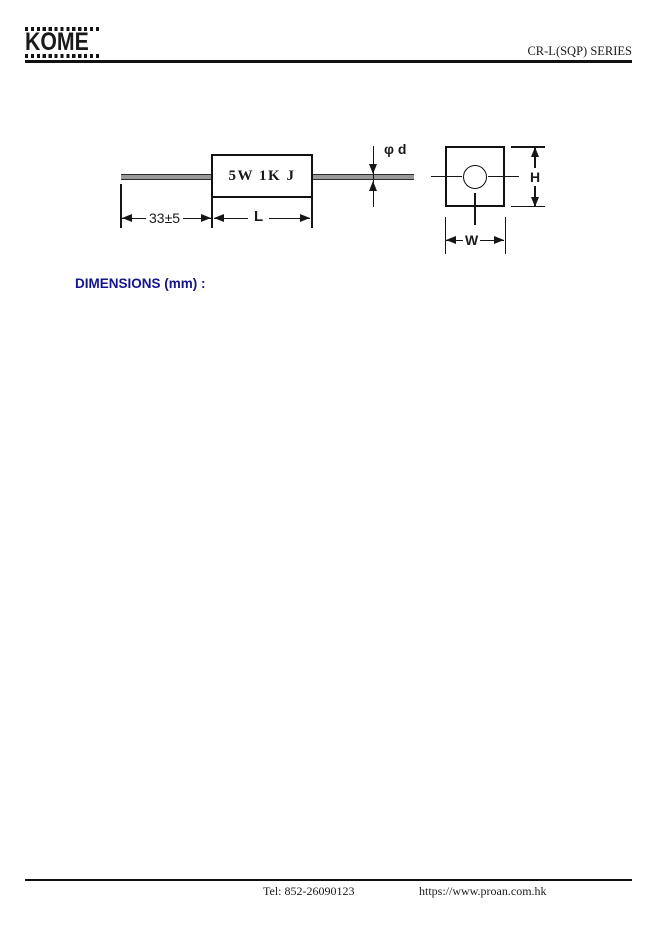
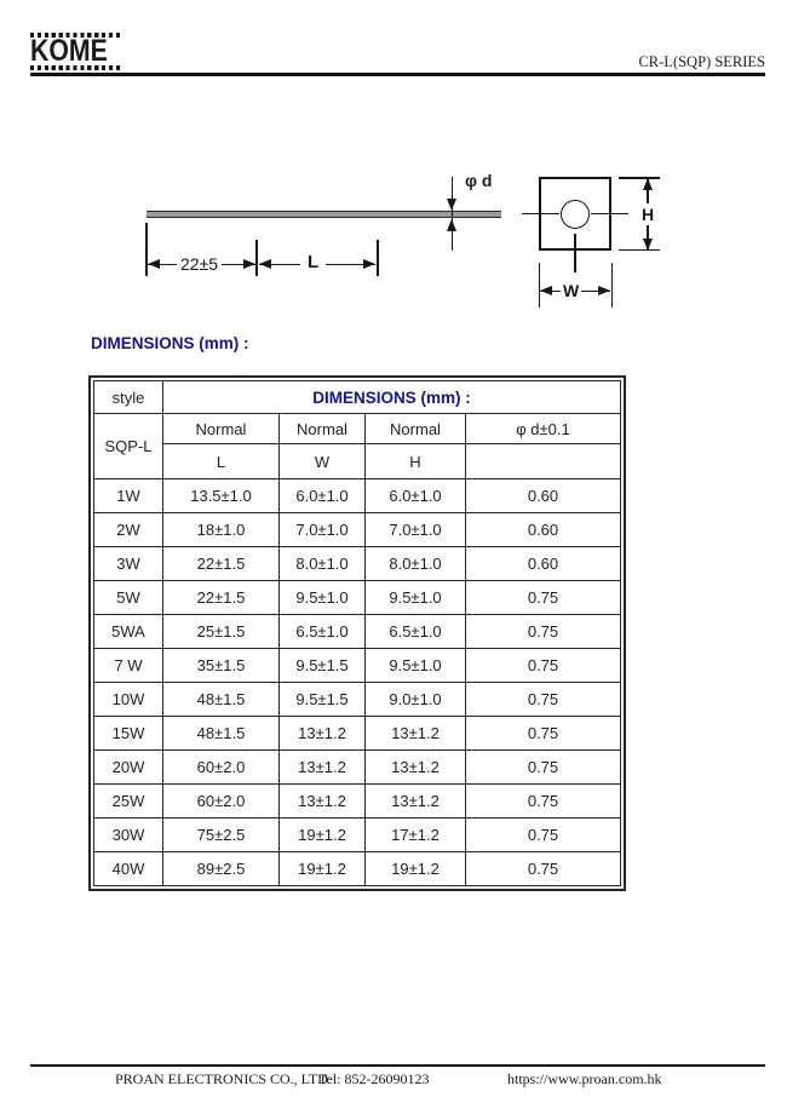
  KOME
  CR-L(SQP) SERIES
- 5W 1K J
  φ d
- 33±5
+ 22±5
  L
  H
  W
  DIMENSIONS (mm) :
+ style	DIMENSIONS (mm) :
+ SQP-L	Normal	Normal	Normal	φ d±0.1
+ L	W	H
+ 1W	13.5±1.0	6.0±1.0	6.0±1.0	0.60
+ 2W	18±1.0	7.0±1.0	7.0±1.0	0.60
+ 3W	22±1.5	8.0±1.0	8.0±1.0	0.60
+ 5W	22±1.5	9.5±1.0	9.5±1.0	0.75
+ 5WA	25±1.5	6.5±1.0	6.5±1.0	0.75
+ 7 W	35±1.5	9.5±1.5	9.5±1.0	0.75
+ 10W	48±1.5	9.5±1.5	9.0±1.0	0.75
+ 15W	48±1.5	13±1.2	13±1.2	0.75
+ 20W	60±2.0	13±1.2	13±1.2	0.75
+ 25W	60±2.0	13±1.2	13±1.2	0.75
+ 30W	75±2.5	19±1.2	17±1.2	0.75
+ 40W	89±2.5	19±1.2	19±1.2	0.75
+ PROAN ELECTRONICS CO., LTD
  Tel: 852-26090123
  https://www.proan.com.hk
